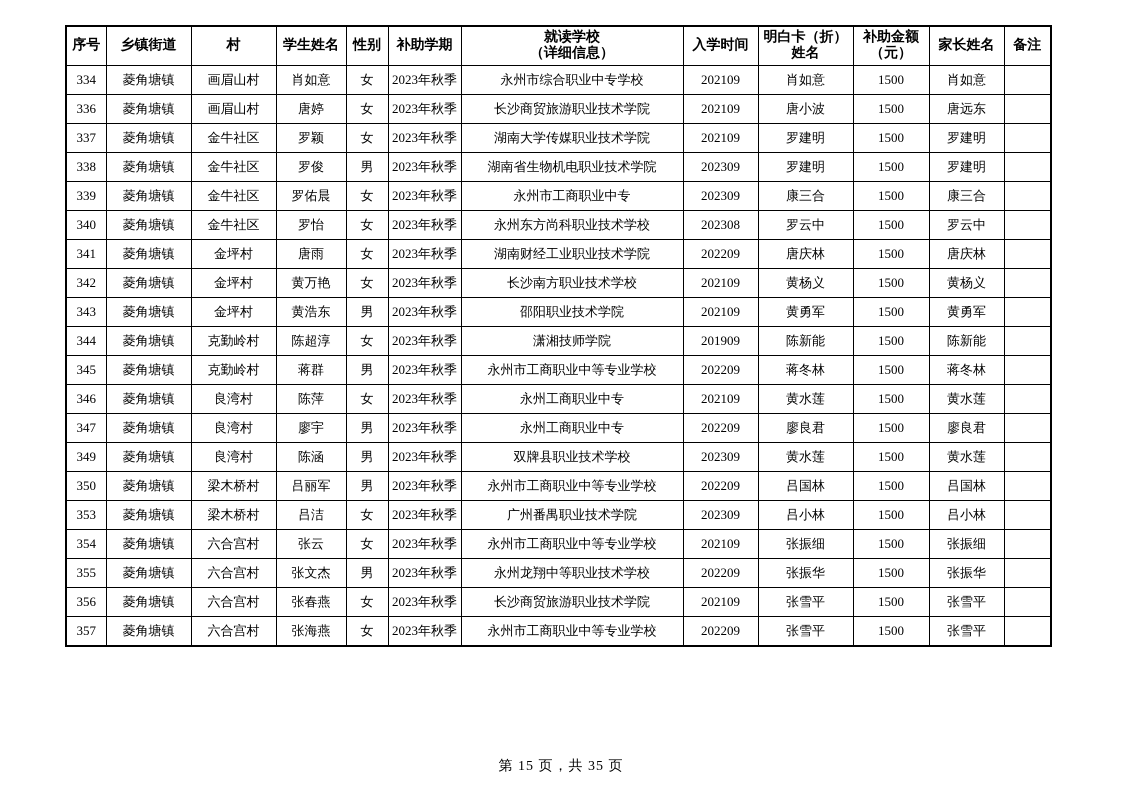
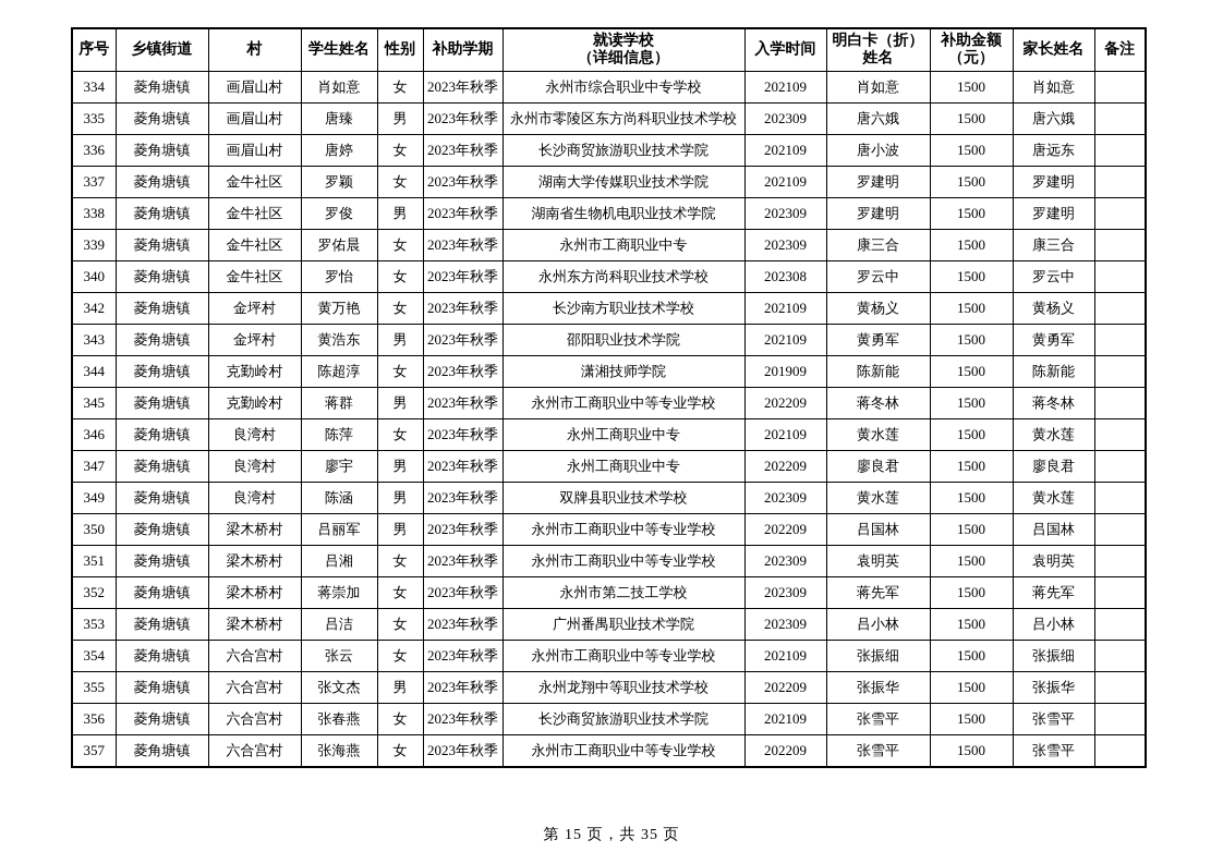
  序号	乡镇街道	村	学生姓名	性别	补助学期	就读学校 （详细信息）	入学时间	明白卡（折） 姓名	补助金额 （元）	家长姓名	备注
  334	菱角塘镇	画眉山村	肖如意	女	2023年秋季	永州市综合职业中专学校	202109	肖如意	1500	肖如意
+ 335	菱角塘镇	画眉山村	唐臻	男	2023年秋季	永州市零陵区东方尚科职业技术学校	202309	唐六娥	1500	唐六娥
  336	菱角塘镇	画眉山村	唐婷	女	2023年秋季	长沙商贸旅游职业技术学院	202109	唐小波	1500	唐远东
  337	菱角塘镇	金牛社区	罗颖	女	2023年秋季	湖南大学传媒职业技术学院	202109	罗建明	1500	罗建明
  338	菱角塘镇	金牛社区	罗俊	男	2023年秋季	湖南省生物机电职业技术学院	202309	罗建明	1500	罗建明
  339	菱角塘镇	金牛社区	罗佑晨	女	2023年秋季	永州市工商职业中专	202309	康三合	1500	康三合
  340	菱角塘镇	金牛社区	罗怡	女	2023年秋季	永州东方尚科职业技术学校	202308	罗云中	1500	罗云中
- 341	菱角塘镇	金坪村	唐雨	女	2023年秋季	湖南财经工业职业技术学院	202209	唐庆林	1500	唐庆林
  342	菱角塘镇	金坪村	黄万艳	女	2023年秋季	长沙南方职业技术学校	202109	黄杨义	1500	黄杨义
  343	菱角塘镇	金坪村	黄浩东	男	2023年秋季	邵阳职业技术学院	202109	黄勇军	1500	黄勇军
  344	菱角塘镇	克勤岭村	陈超淳	女	2023年秋季	潇湘技师学院	201909	陈新能	1500	陈新能
  345	菱角塘镇	克勤岭村	蒋群	男	2023年秋季	永州市工商职业中等专业学校	202209	蒋冬林	1500	蒋冬林
  346	菱角塘镇	良湾村	陈萍	女	2023年秋季	永州工商职业中专	202109	黄水莲	1500	黄水莲
  347	菱角塘镇	良湾村	廖宇	男	2023年秋季	永州工商职业中专	202209	廖良君	1500	廖良君
  349	菱角塘镇	良湾村	陈涵	男	2023年秋季	双牌县职业技术学校	202309	黄水莲	1500	黄水莲
  350	菱角塘镇	梁木桥村	吕丽军	男	2023年秋季	永州市工商职业中等专业学校	202209	吕国林	1500	吕国林
+ 351	菱角塘镇	梁木桥村	吕湘	女	2023年秋季	永州市工商职业中等专业学校	202309	袁明英	1500	袁明英
+ 352	菱角塘镇	梁木桥村	蒋崇加	女	2023年秋季	永州市第二技工学校	202309	蒋先军	1500	蒋先军
  353	菱角塘镇	梁木桥村	吕洁	女	2023年秋季	广州番禺职业技术学院	202309	吕小林	1500	吕小林
  354	菱角塘镇	六合宫村	张云	女	2023年秋季	永州市工商职业中等专业学校	202109	张振细	1500	张振细
  355	菱角塘镇	六合宫村	张文杰	男	2023年秋季	永州龙翔中等职业技术学校	202209	张振华	1500	张振华
  356	菱角塘镇	六合宫村	张春燕	女	2023年秋季	长沙商贸旅游职业技术学院	202109	张雪平	1500	张雪平
  357	菱角塘镇	六合宫村	张海燕	女	2023年秋季	永州市工商职业中等专业学校	202209	张雪平	1500	张雪平
  第 15 页，共 35 页
